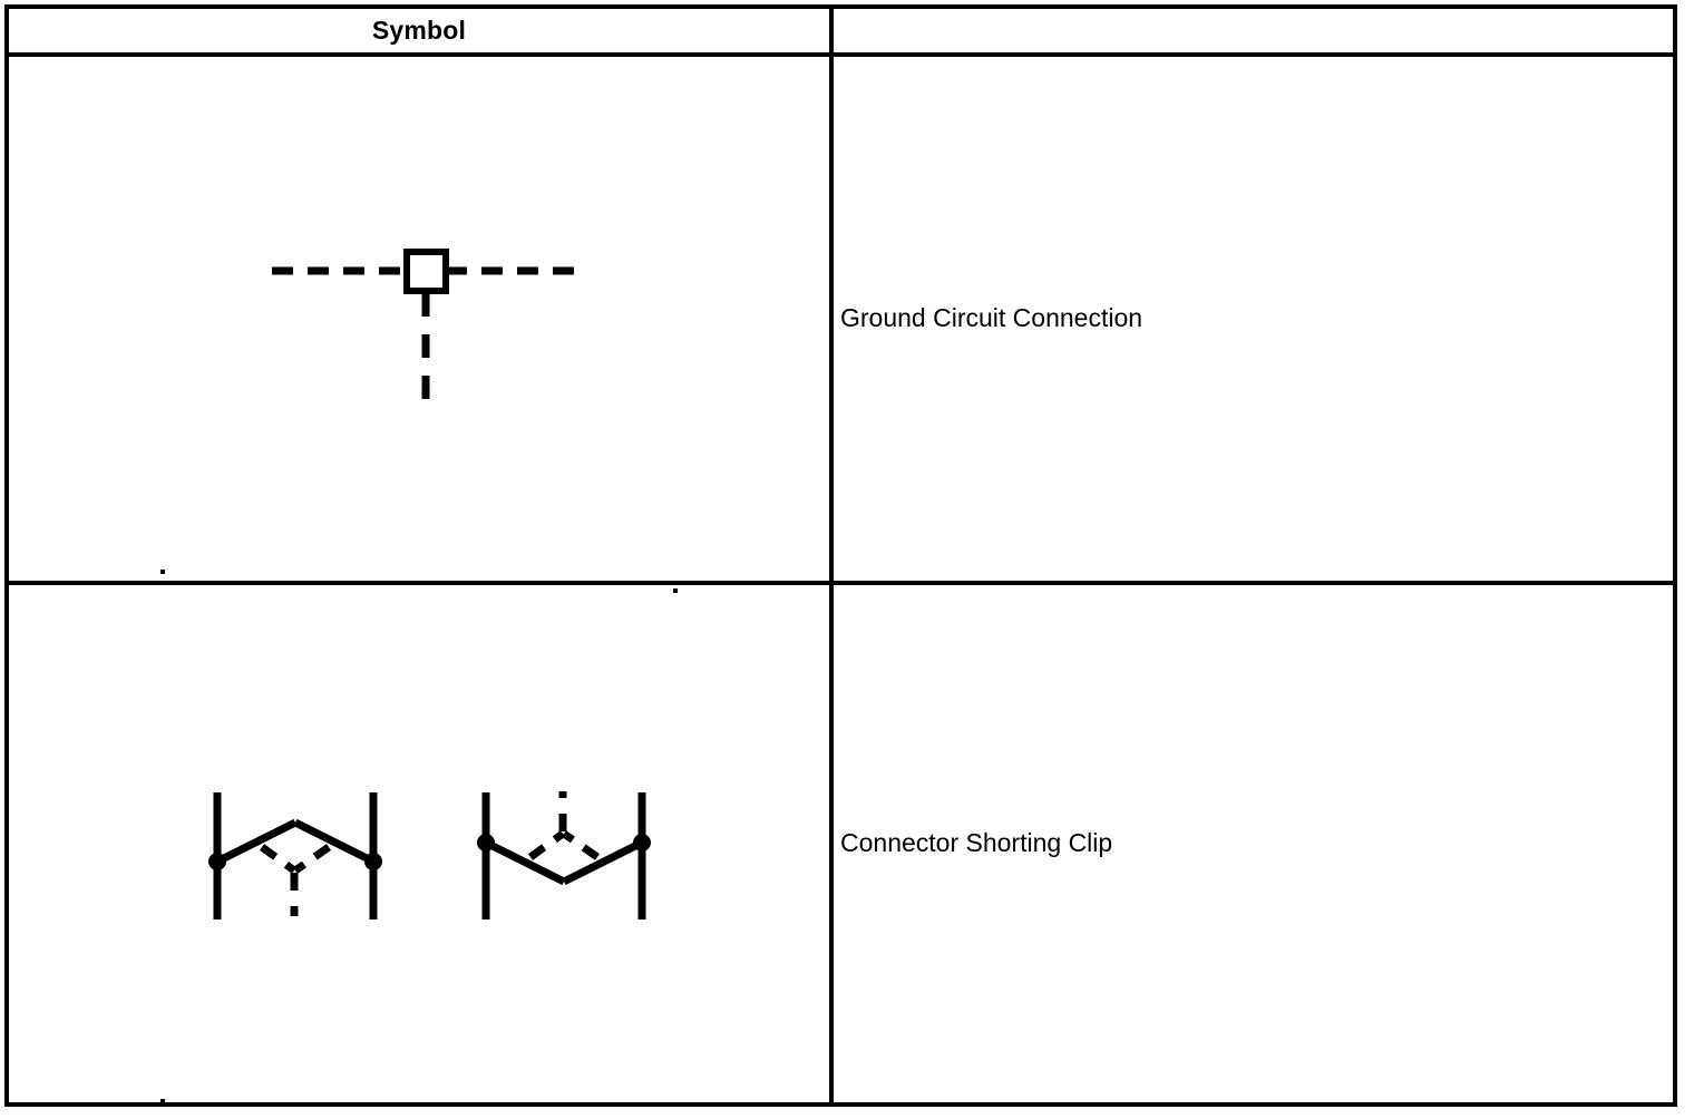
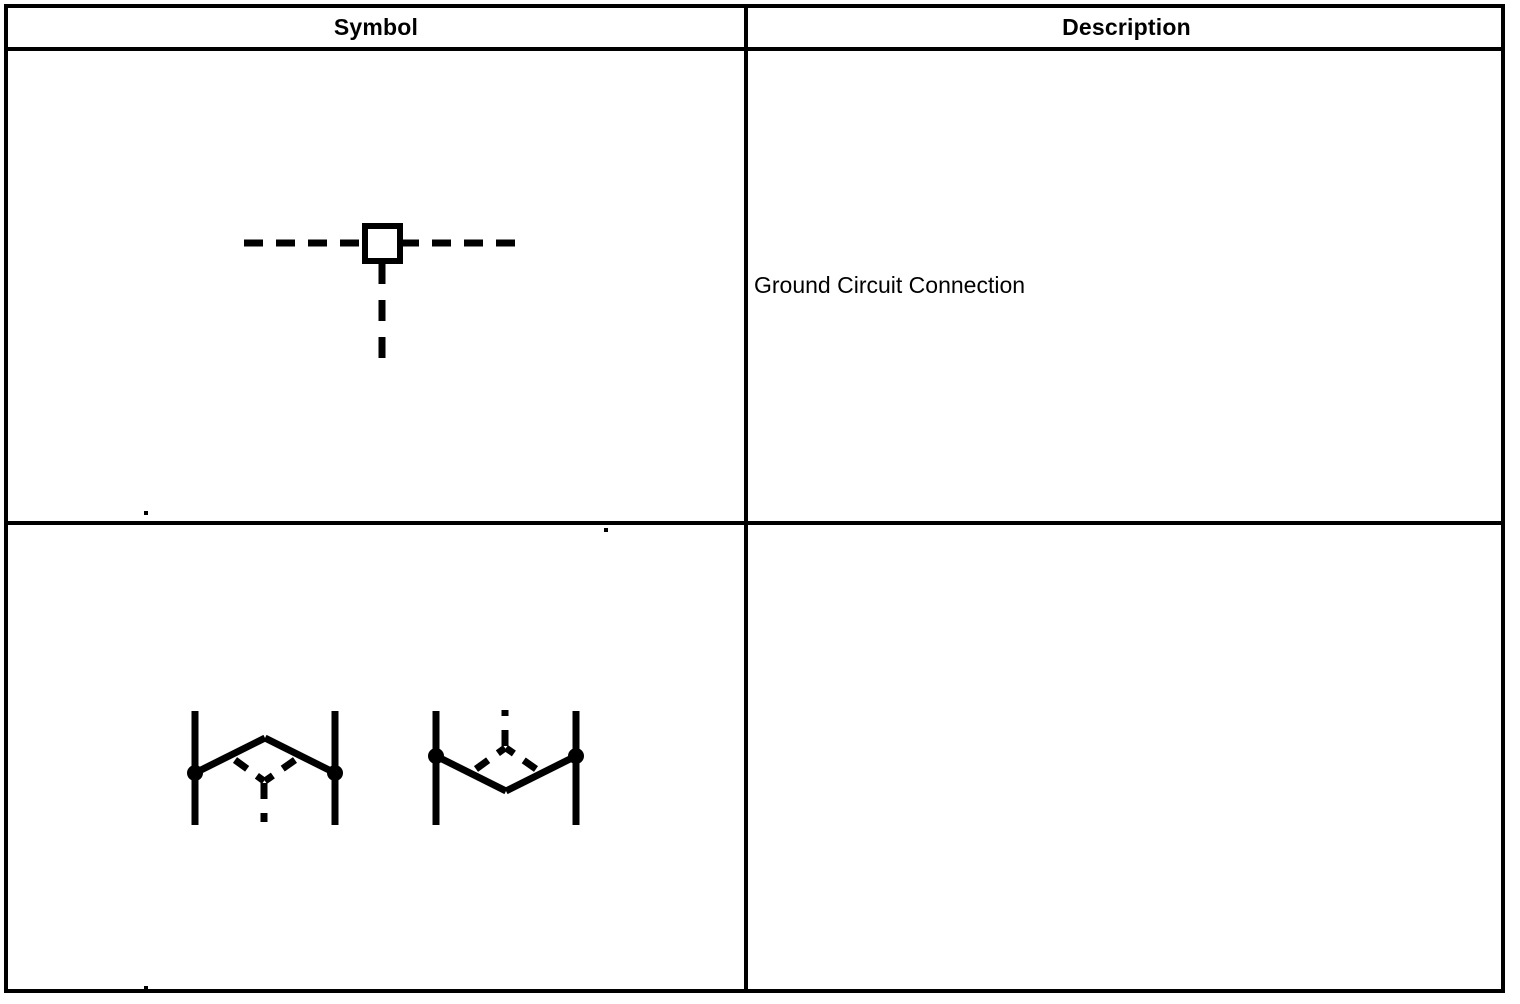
  Symbol
+ Description
  Ground Circuit Connection
- Connector Shorting Clip
